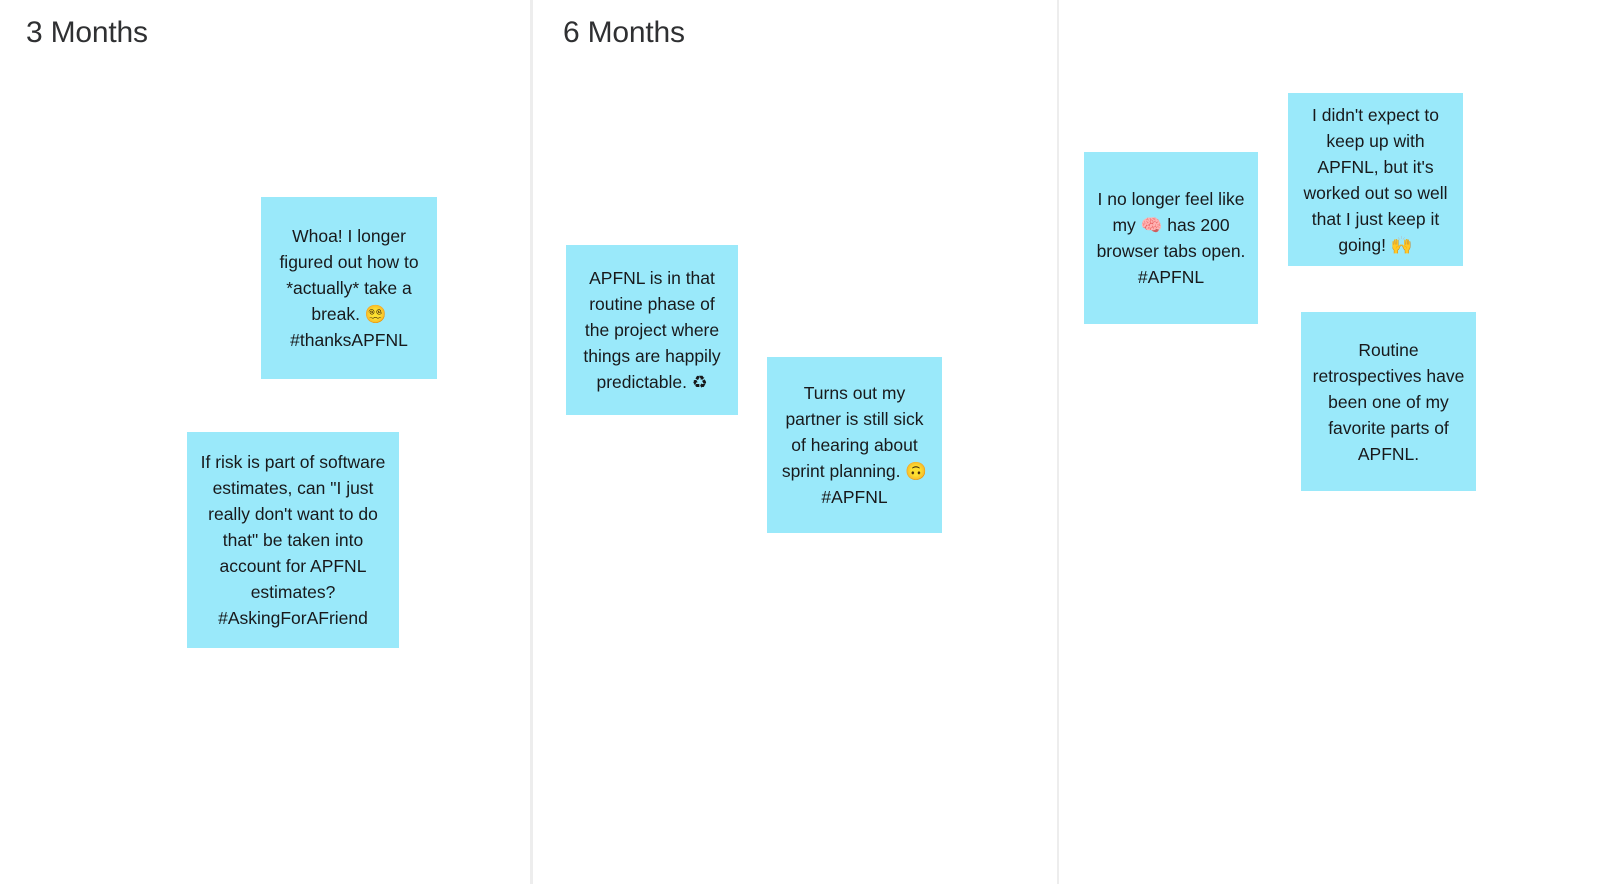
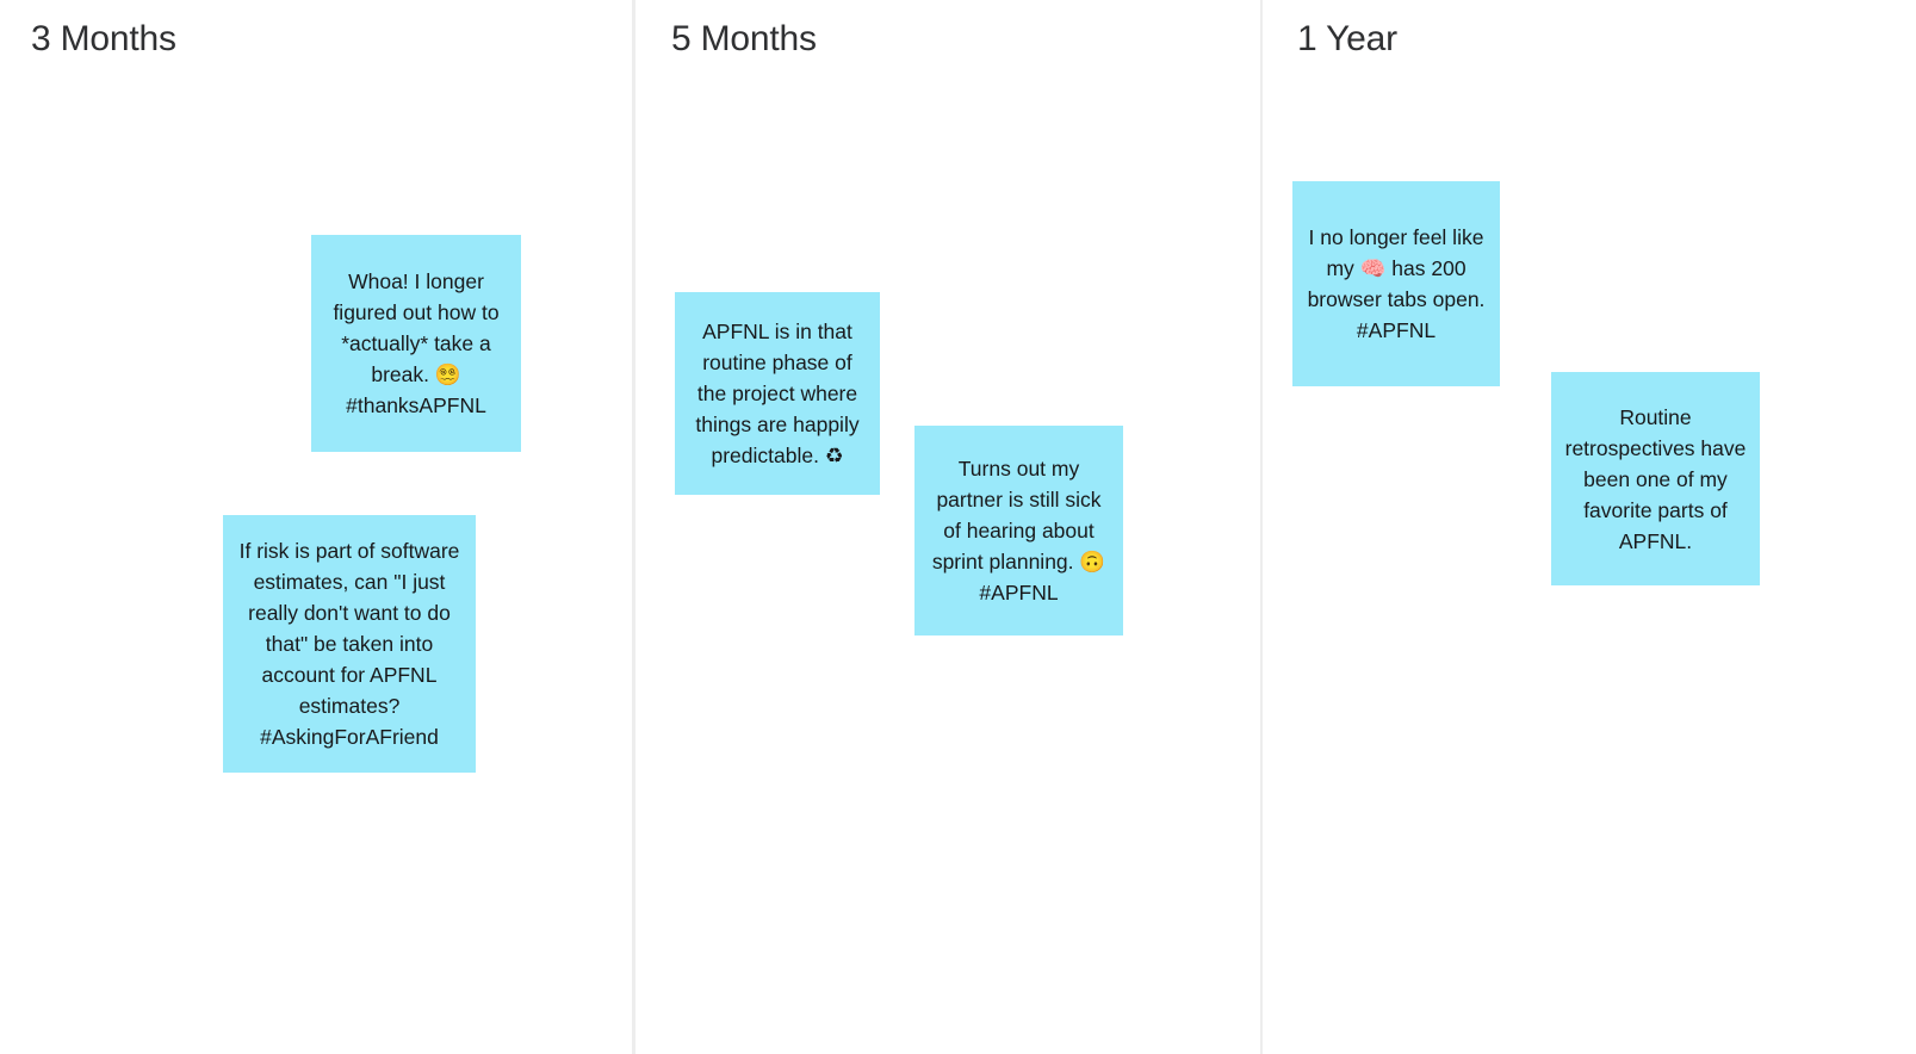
  3 Months
- 6 Months
+ 5 Months
+ 1 Year
  Whoa! I longer figured out how to *actually* take a break. 😵‍💫 #thanksAPFNL
  If risk is part of software estimates, can "I just really don't want to do that" be taken into account for APFNL estimates? #AskingForAFriend
  APFNL is in that routine phase of the project where things are happily predictable. ♻
  Turns out my partner is still sick of hearing about sprint planning. 🙃 #APFNL
  I no longer feel like my 🧠 has 200 browser tabs open. #APFNL
- I didn't expect to keep up with APFNL, but it's worked out so well that I just keep it going! 🙌
  Routine retrospectives have been one of my favorite parts of APFNL.
